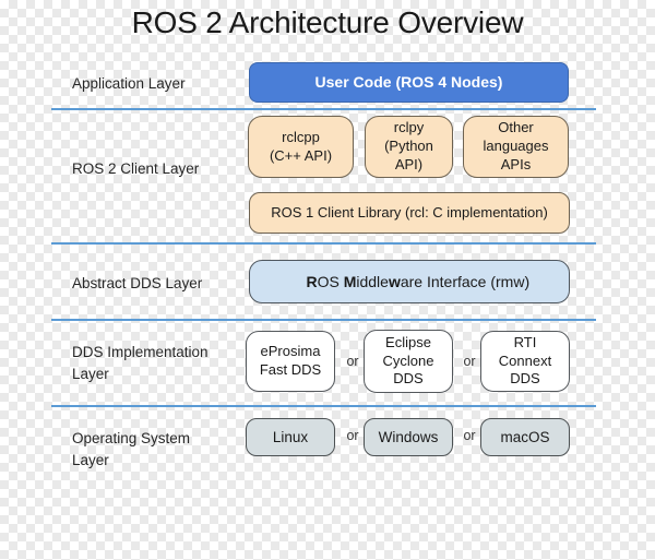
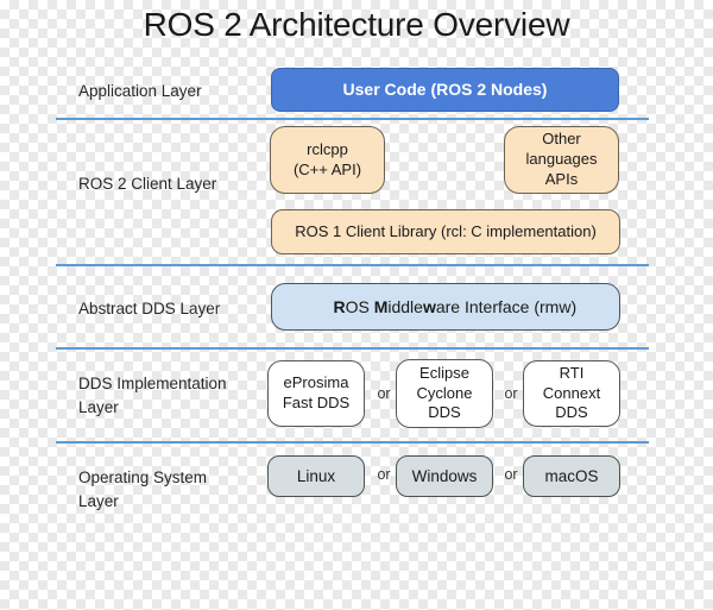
  ROS 2 Architecture Overview
  Application Layer
- User Code (ROS 4 Nodes)
+ User Code (ROS 2 Nodes)
  ROS 2 Client Layer
  rclcpp
  (C++ API)
- rclpy
- (Python
- API)
  Other
  languages
  APIs
  ROS 1 Client Library (rcl: C implementation)
  Abstract DDS Layer
  ROS Middleware Interface (rmw)
  DDS Implementation
  Layer
  eProsima
  Fast DDS
  or
  Eclipse
  Cyclone
  DDS
  or
  RTI
  Connext
  DDS
  Operating System
  Layer
  Linux
  or
  Windows
  or
  macOS
